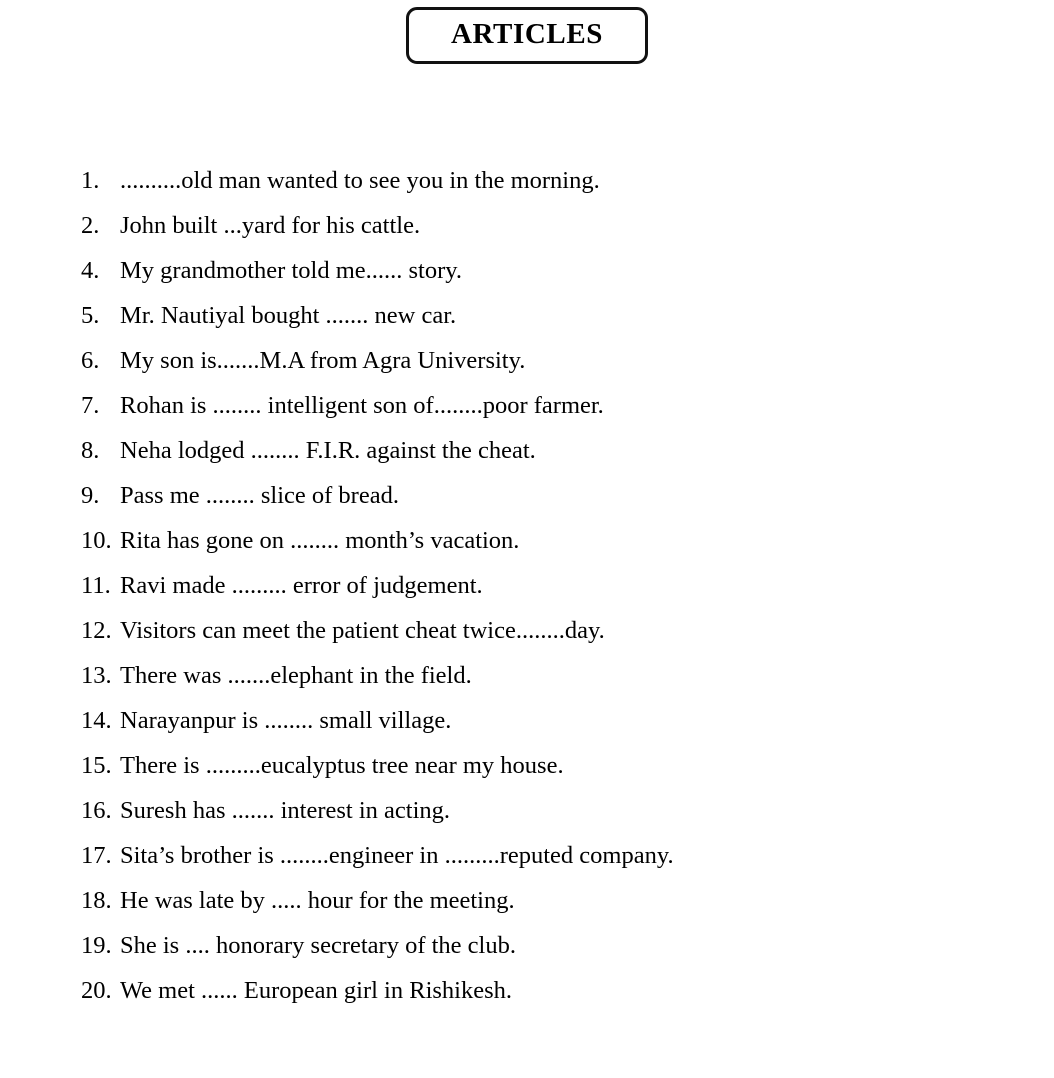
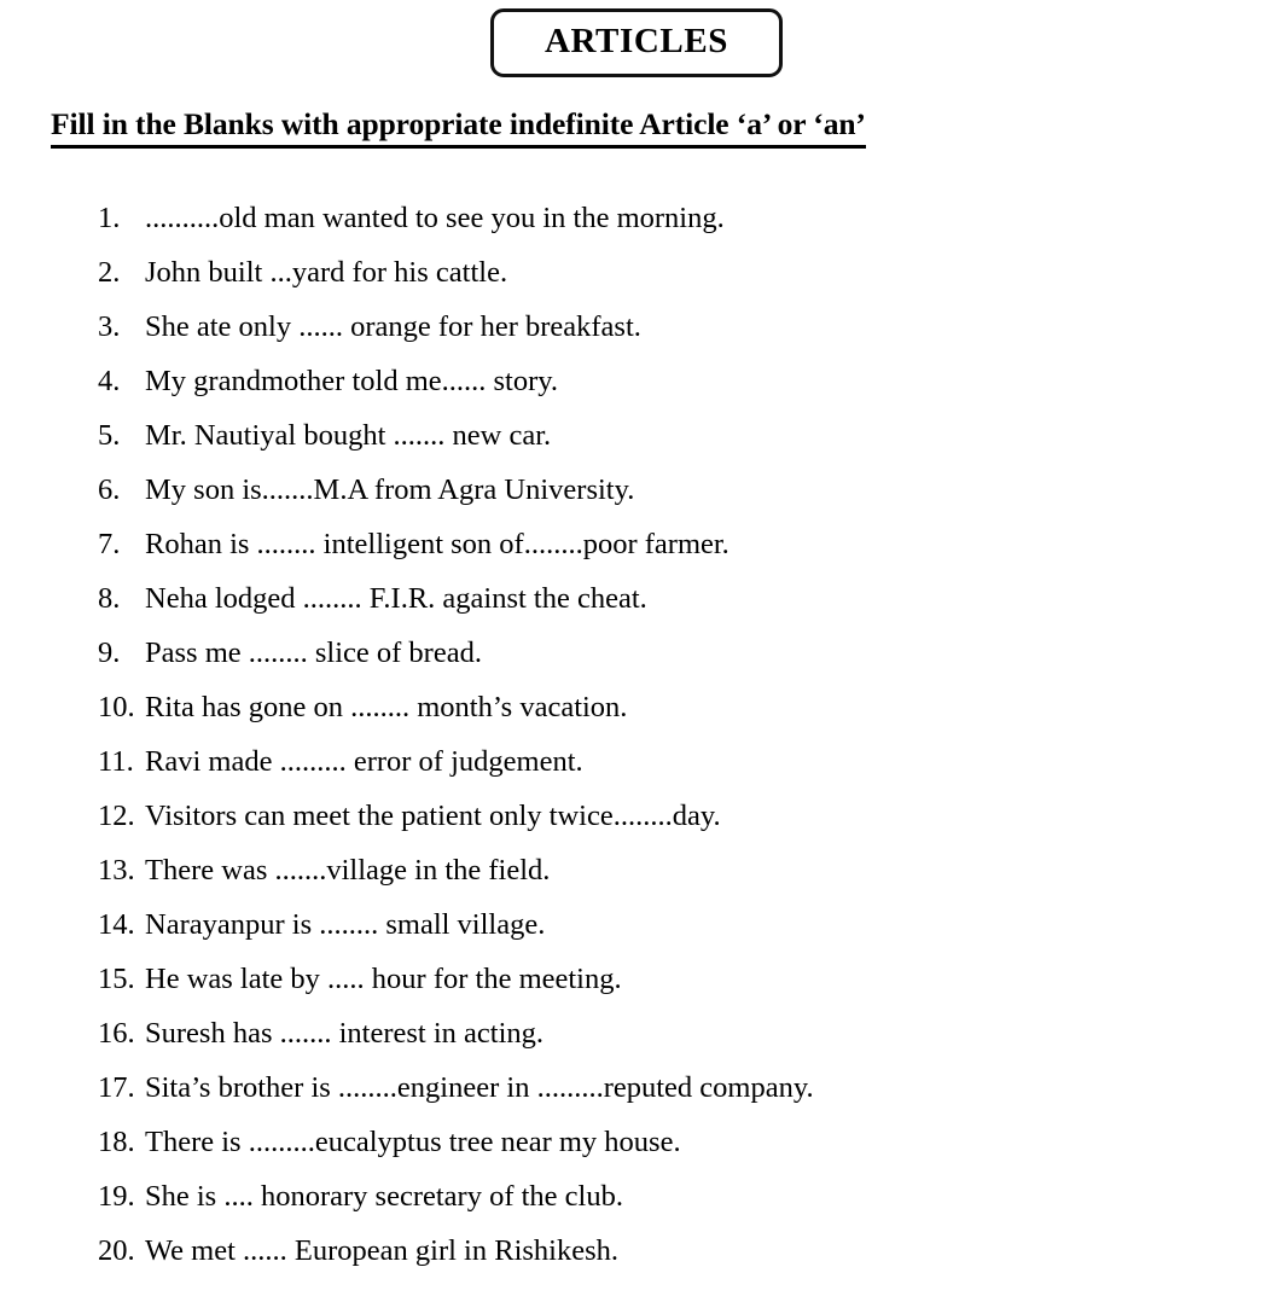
  ARTICLES
+ Fill in the Blanks with appropriate indefinite Article ‘a’ or ‘an’
  1.
  ..........old man wanted to see you in the morning.
  2.
  John built ...yard for his cattle.
+ 3.
+ She ate only ...... orange for her breakfast.
  4.
  My grandmother told me...... story.
  5.
  Mr. Nautiyal bought ....... new car.
  6.
  My son is.......M.A from Agra University.
  7.
  Rohan is ........ intelligent son of........poor farmer.
  8.
  Neha lodged ........ F.I.R. against the cheat.
  9.
  Pass me ........ slice of bread.
  10.
  Rita has gone on ........ month’s vacation.
  11.
  Ravi made ......... error of judgement.
  12.
- Visitors can meet the patient cheat twice........day.
+ Visitors can meet the patient only twice........day.
  13.
- There was .......elephant in the field.
+ There was .......village in the field.
  14.
  Narayanpur is ........ small village.
  15.
- There is .........eucalyptus tree near my house.
+ He was late by ..... hour for the meeting.
  16.
  Suresh has ....... interest in acting.
  17.
  Sita’s brother is ........engineer in .........reputed company.
  18.
- He was late by ..... hour for the meeting.
+ There is .........eucalyptus tree near my house.
  19.
  She is .... honorary secretary of the club.
  20.
  We met ...... European girl in Rishikesh.
